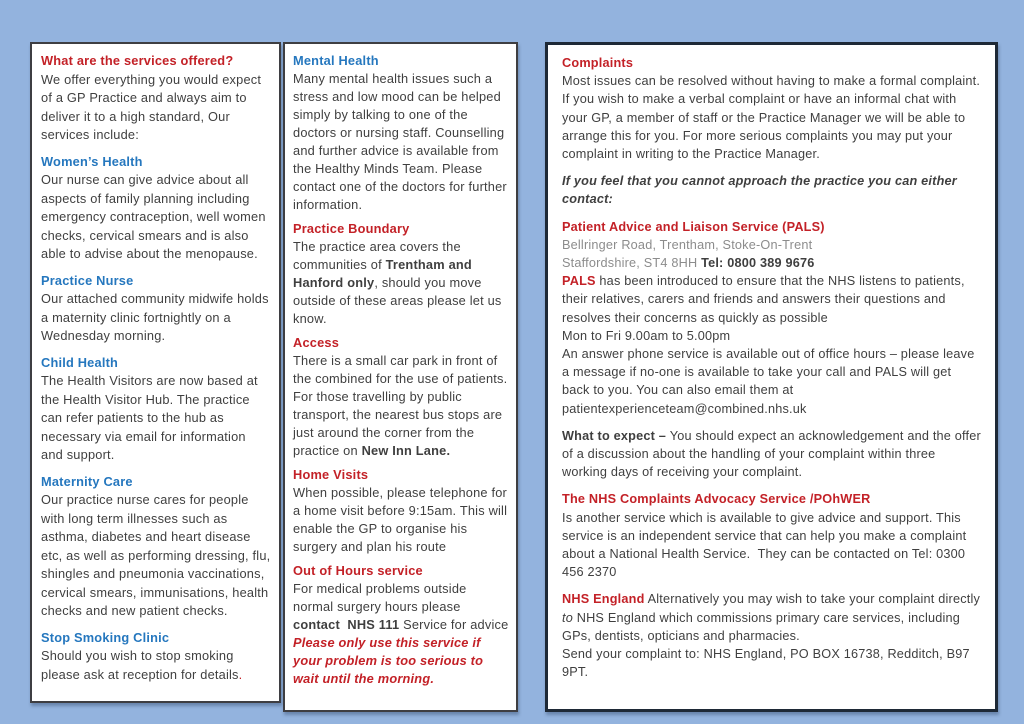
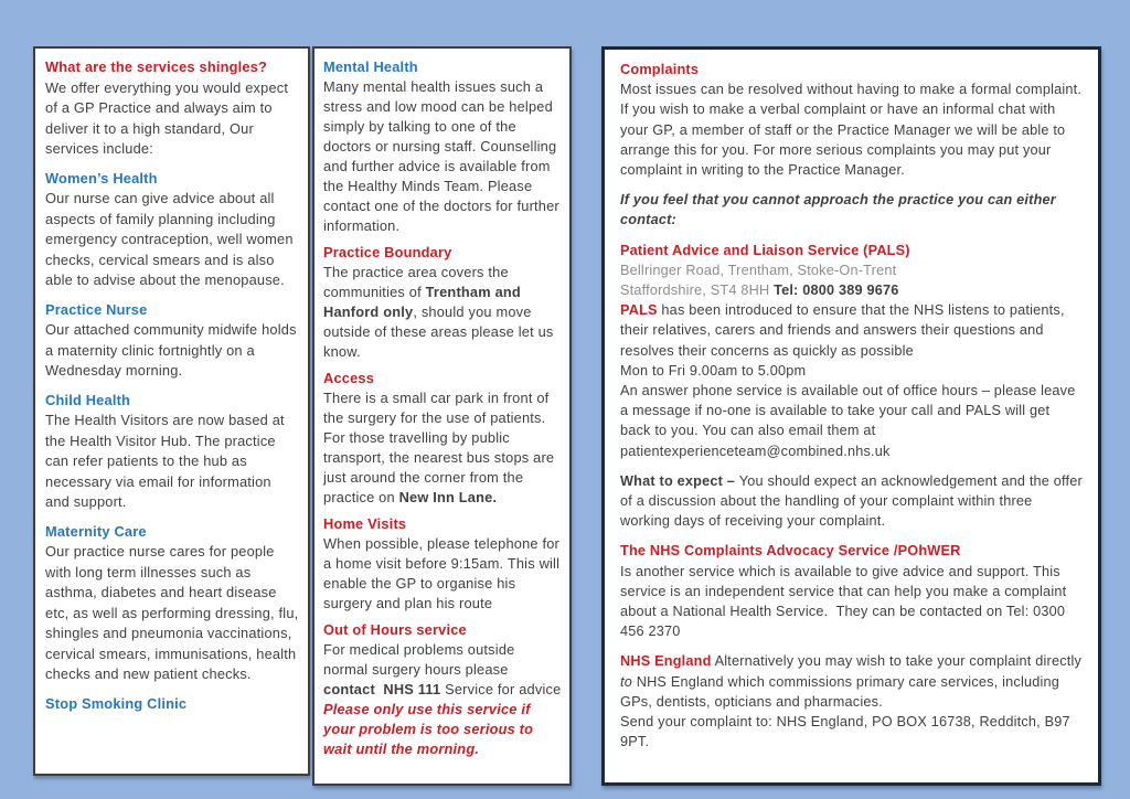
- What are the services offered?
+ What are the services shingles?
  We offer everything you would expect of a GP Practice and always aim to deliver it to a high standard, Our services include:
  Women’s Health
  Our nurse can give advice about all aspects of family planning including emergency contraception, well women checks, cervical smears and is also able to advise about the menopause.
  Practice Nurse
  Our attached community midwife holds a maternity clinic fortnightly on a Wednesday morning.
  Child Health
  The Health Visitors are now based at the Health Visitor Hub. The practice can refer patients to the hub as necessary via email for information and support.
  Maternity Care
  Our practice nurse cares for people with long term illnesses such as asthma, diabetes and heart disease etc, as well as performing dressing, flu, shingles and pneumonia vaccinations, cervical smears, immunisations, health checks and new patient checks.
  Stop Smoking Clinic
- Should you wish to stop smoking please ask at reception for details.
  Mental Health
  Many mental health issues such a stress and low mood can be helped simply by talking to one of the doctors or nursing staff. Counselling and further advice is available from the Healthy Minds Team. Please contact one of the doctors for further information.
  Practice Boundary
  The practice area covers the communities of Trentham and Hanford only, should you move outside of these areas please let us know.
  Access
- There is a small car park in front of the combined for the use of patients. For those travelling by public transport, the nearest bus stops are just around the corner from the practice on New Inn Lane.
+ There is a small car park in front of the surgery for the use of patients. For those travelling by public transport, the nearest bus stops are just around the corner from the practice on New Inn Lane.
  Home Visits
  When possible, please telephone for a home visit before 9:15am. This will enable the GP to organise his surgery and plan his route
  Out of Hours service
  For medical problems outside normal surgery hours please contact NHS 111 Service for advice Please only use this service if your problem is too serious to wait until the morning.
  Complaints
  Most issues can be resolved without having to make a formal complaint. If you wish to make a verbal complaint or have an informal chat with your GP, a member of staff or the Practice Manager we will be able to arrange this for you. For more serious complaints you may put your complaint in writing to the Practice Manager.
  If you feel that you cannot approach the practice you can either contact:
  Patient Advice and Liaison Service (PALS)
  Bellringer Road, Trentham, Stoke-On-Trent
  Staffordshire, ST4 8HH Tel: 0800 389 9676
  PALS has been introduced to ensure that the NHS listens to patients, their relatives, carers and friends and answers their questions and resolves their concerns as quickly as possible
  Mon to Fri 9.00am to 5.00pm
  An answer phone service is available out of office hours – please leave a message if no-one is available to take your call and PALS will get back to you. You can also email them at
  patientexperienceteam@combined.nhs.uk
  What to expect – You should expect an acknowledgement and the offer of a discussion about the handling of your complaint within three working days of receiving your complaint.
  The NHS Complaints Advocacy Service /POhWER
  Is another service which is available to give advice and support. This service is an independent service that can help you make a complaint about a National Health Service. They can be contacted on Tel: 0300 456 2370
  NHS England Alternatively you may wish to take your complaint directly to NHS England which commissions primary care services, including GPs, dentists, opticians and pharmacies.
  Send your complaint to: NHS England, PO BOX 16738, Redditch, B97 9PT.
